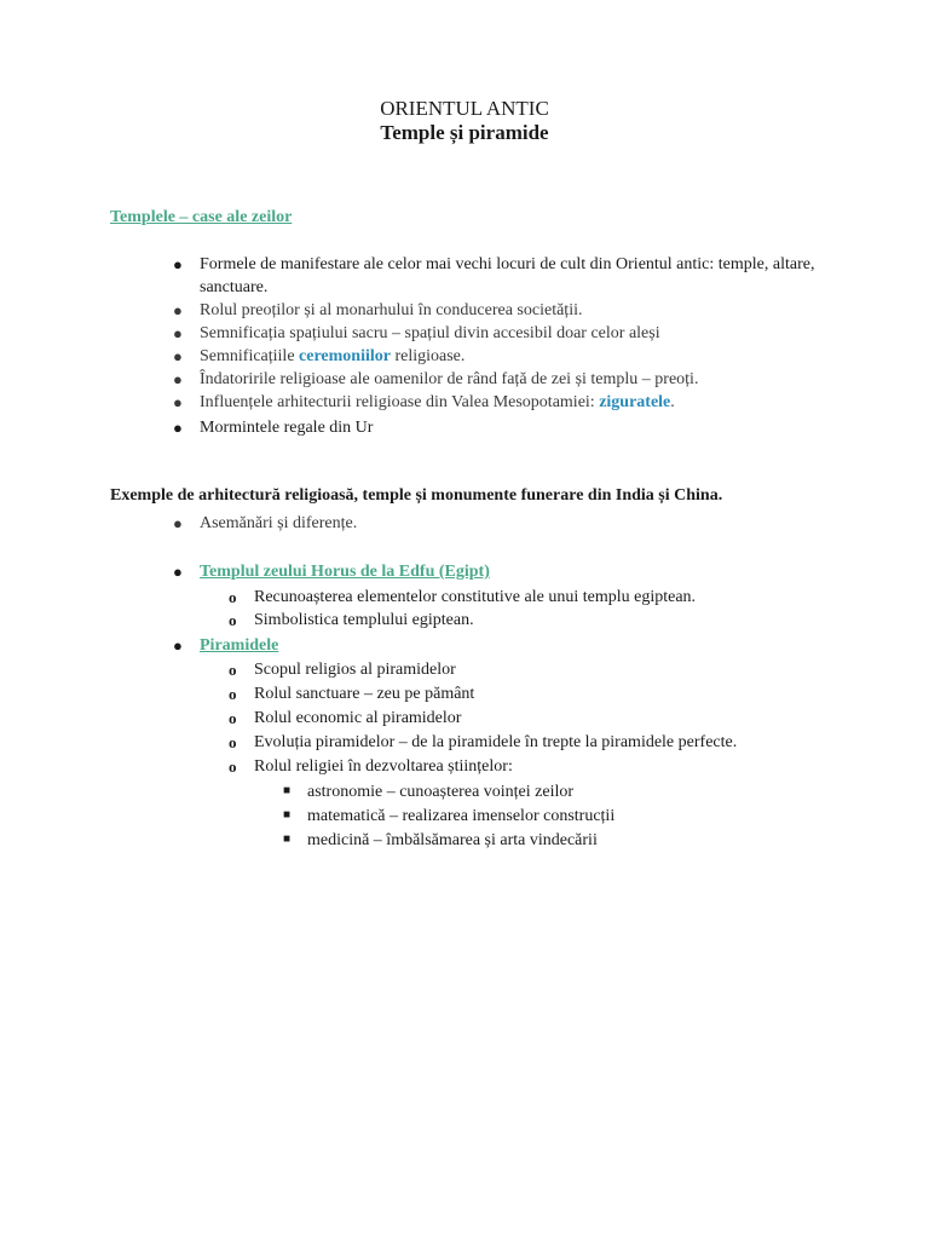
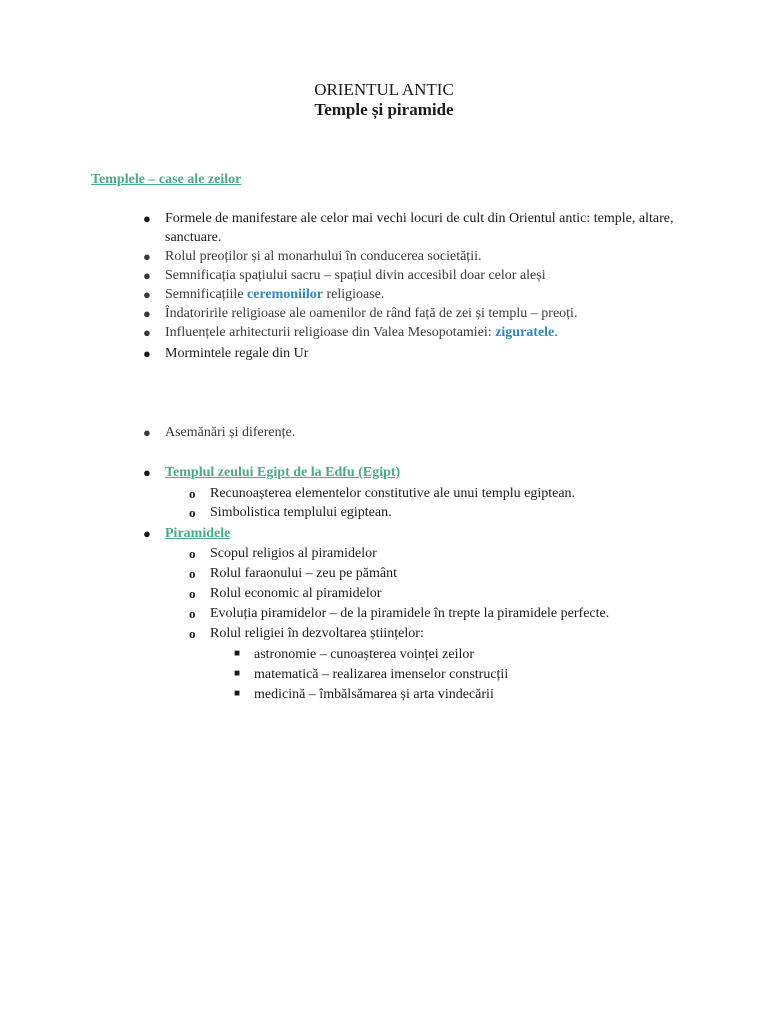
  ORIENTUL ANTIC
  Temple și piramide
  Templele – case ale zeilor
  ●
  Formele de manifestare ale celor mai vechi locuri de cult din Orientul antic: temple, altare, sanctuare.
  ●
  Rolul preoților și al monarhului în conducerea societății.
  ●
  Semnificația spațiului sacru – spațiul divin accesibil doar celor aleși
  ●
  Semnificațiile ceremoniilor religioase.
  ●
  Îndatoririle religioase ale oamenilor de rând față de zei și templu – preoți.
  ●
  Influențele arhitecturii religioase din Valea Mesopotamiei: ziguratele.
  ●
  Mormintele regale din Ur
- Exemple de arhitectură religioasă, temple și monumente funerare din India și China.
  ●
  Asemănări și diferențe.
  ●
- Templul zeului Horus de la Edfu (Egipt)
+ Templul zeului Egipt de la Edfu (Egipt)
  o
  Recunoașterea elementelor constitutive ale unui templu egiptean.
  o
  Simbolistica templului egiptean.
  ●
  Piramidele
  o
  Scopul religios al piramidelor
  o
- Rolul sanctuare – zeu pe pământ
+ Rolul faraonului – zeu pe pământ
  o
  Rolul economic al piramidelor
  o
  Evoluția piramidelor – de la piramidele în trepte la piramidele perfecte.
  o
  Rolul religiei în dezvoltarea științelor:
  ■
  astronomie – cunoașterea voinței zeilor
  ■
  matematică – realizarea imenselor construcții
  ■
  medicină – îmbălsămarea și arta vindecării
